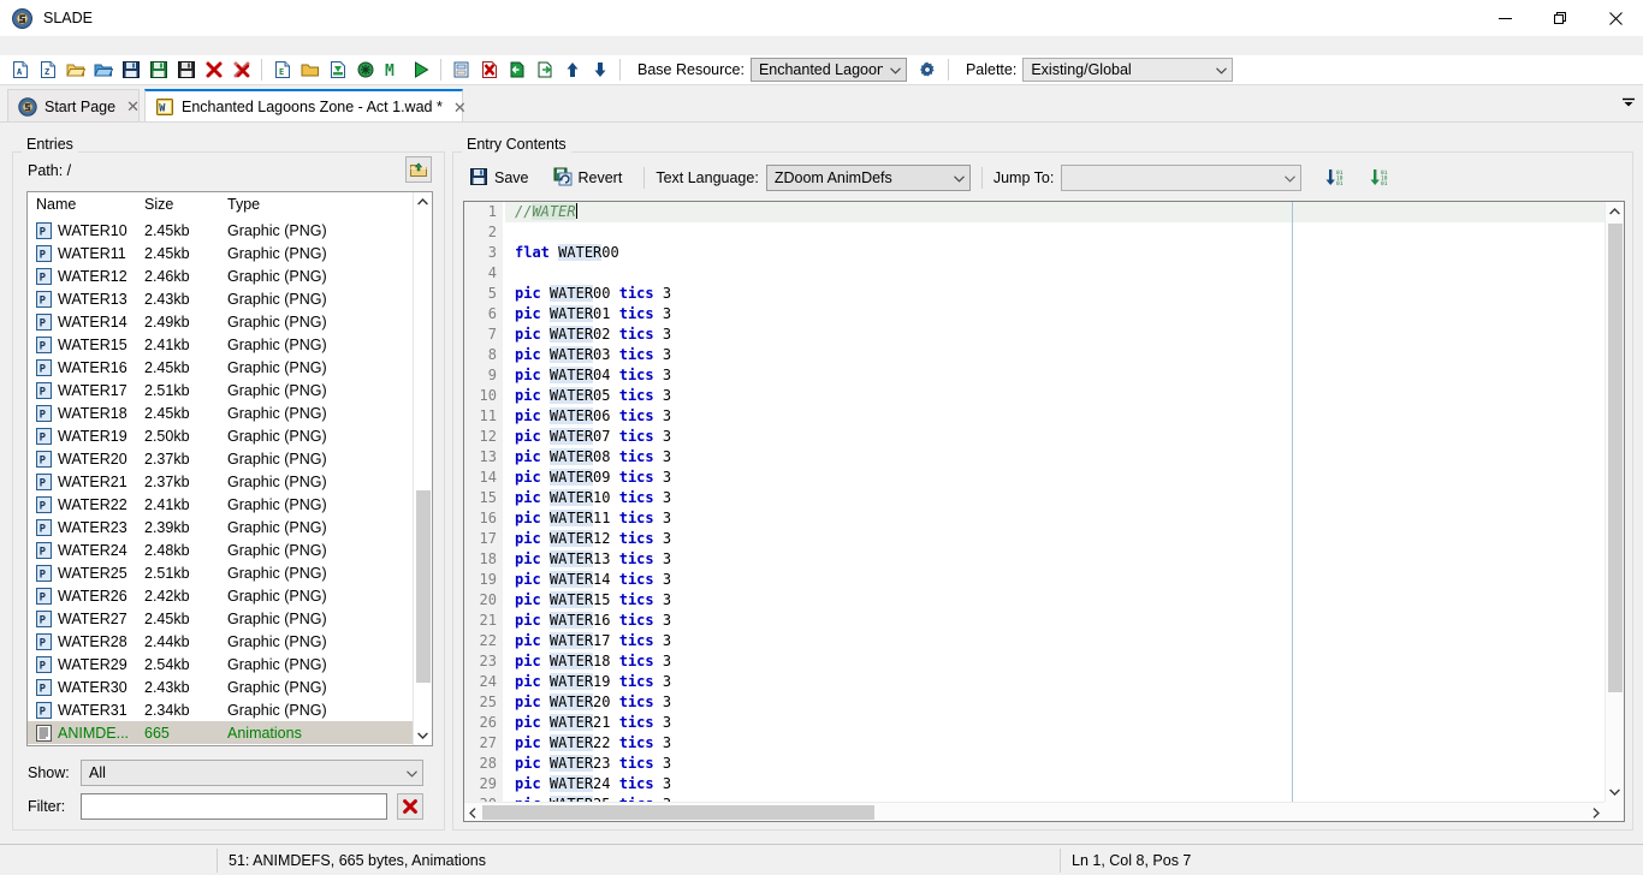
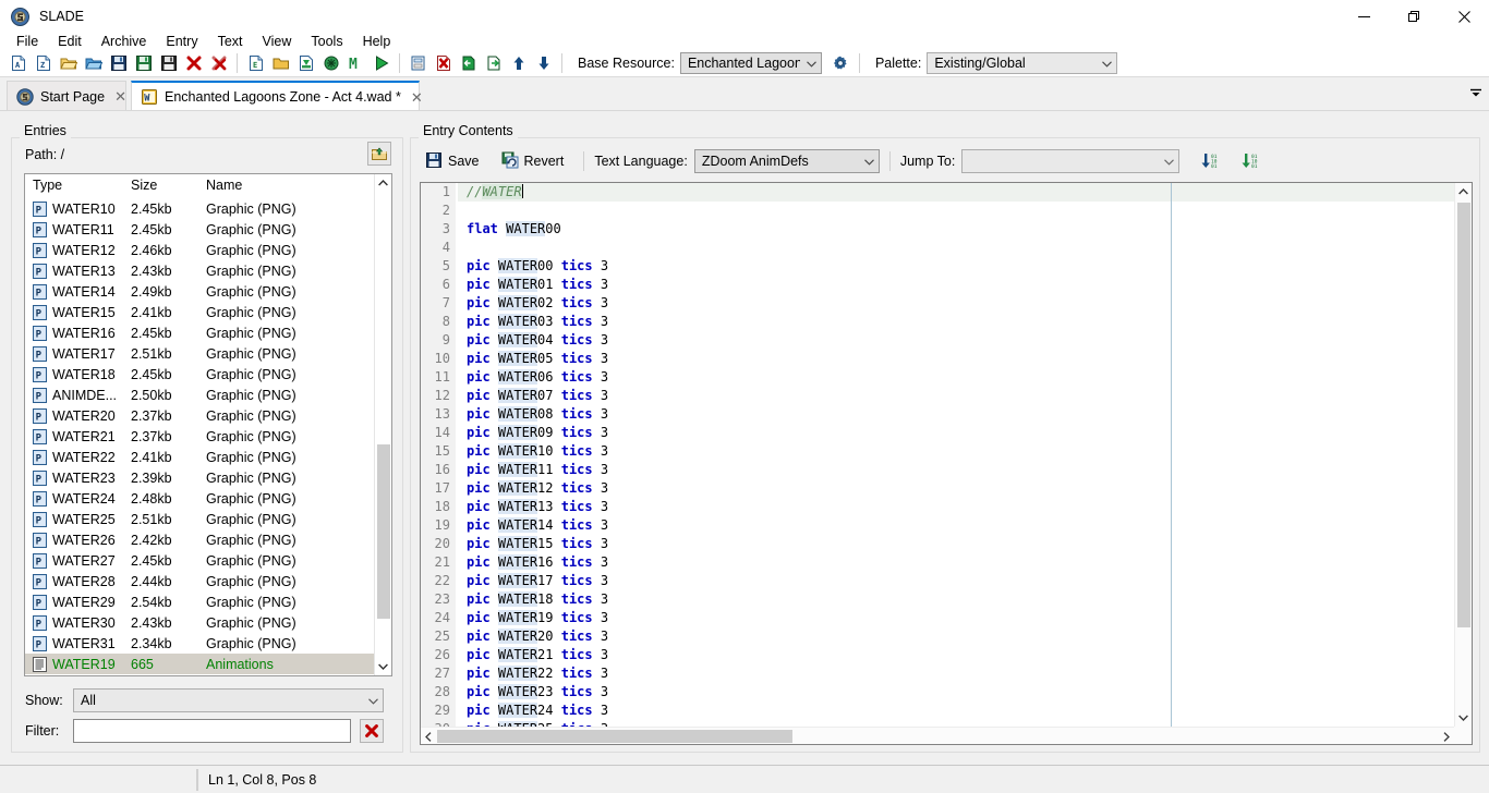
  SLADE
+ File
+ Edit
+ Archive
+ Entry
+ Text
+ View
+ Tools
+ Help
  A
  Z
  E
  M
  Base Resource:
  Enchanted Lagoon
  Palette:
  Existing/Global
  Start Page
  ✕
  W
- Enchanted Lagoons Zone - Act 1.wad *
+ Enchanted Lagoons Zone - Act 4.wad *
  ✕
  Path: /
- Name
+ Type
  Size
- Type
+ Name
  P
  WATER10
  2.45kb
  Graphic (PNG)
  P
  WATER11
  2.45kb
  Graphic (PNG)
  P
  WATER12
  2.46kb
  Graphic (PNG)
  P
  WATER13
  2.43kb
  Graphic (PNG)
  P
  WATER14
  2.49kb
  Graphic (PNG)
  P
  WATER15
  2.41kb
  Graphic (PNG)
  P
  WATER16
  2.45kb
  Graphic (PNG)
  P
  WATER17
  2.51kb
  Graphic (PNG)
  P
  WATER18
  2.45kb
  Graphic (PNG)
  P
- WATER19
+ ANIMDE...
  2.50kb
  Graphic (PNG)
  P
  WATER20
  2.37kb
  Graphic (PNG)
  P
  WATER21
  2.37kb
  Graphic (PNG)
  P
  WATER22
  2.41kb
  Graphic (PNG)
  P
  WATER23
  2.39kb
  Graphic (PNG)
  P
  WATER24
  2.48kb
  Graphic (PNG)
  P
  WATER25
  2.51kb
  Graphic (PNG)
  P
  WATER26
  2.42kb
  Graphic (PNG)
  P
  WATER27
  2.45kb
  Graphic (PNG)
  P
  WATER28
  2.44kb
  Graphic (PNG)
  P
  WATER29
  2.54kb
  Graphic (PNG)
  P
  WATER30
  2.43kb
  Graphic (PNG)
  P
  WATER31
  2.34kb
  Graphic (PNG)
- ANIMDE...
+ WATER19
  665
  Animations
  Show:
  All
  Filter:
  Entries
  Save
  Revert
  Text Language:
  ZDoom AnimDefs
  Jump To:
  1
  2
  3
  4
  5
  6
  7
  8
  9
  10
  11
  12
  13
  14
  15
  16
  17
  18
  19
  20
  21
  22
  23
  24
  25
  26
  27
  28
  29
  //WATER
  flat WATER00
  pic WATER00 tics 3
  pic WATER01 tics 3
  pic WATER02 tics 3
  pic WATER03 tics 3
  pic WATER04 tics 3
  pic WATER05 tics 3
  pic WATER06 tics 3
  pic WATER07 tics 3
  pic WATER08 tics 3
  pic WATER09 tics 3
  pic WATER10 tics 3
  pic WATER11 tics 3
  pic WATER12 tics 3
  pic WATER13 tics 3
  pic WATER14 tics 3
  pic WATER15 tics 3
  pic WATER16 tics 3
  pic WATER17 tics 3
  pic WATER18 tics 3
  pic WATER19 tics 3
  pic WATER20 tics 3
  pic WATER21 tics 3
  pic WATER22 tics 3
  pic WATER23 tics 3
  pic WATER24 tics 3
  Entry Contents
- 51: ANIMDEFS, 665 bytes, Animations
- Ln 1, Col 8, Pos 7
+ Ln 1, Col 8, Pos 8
